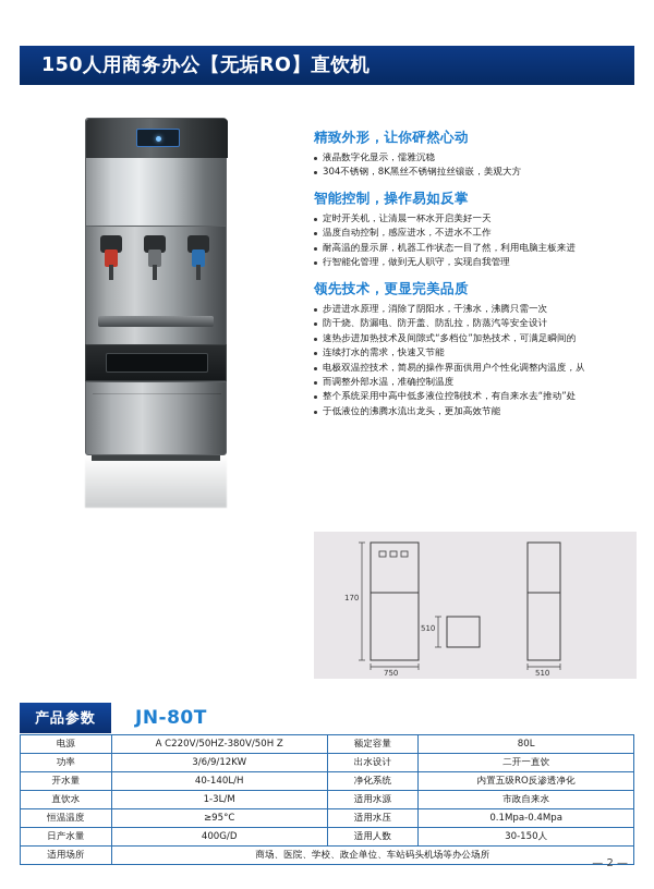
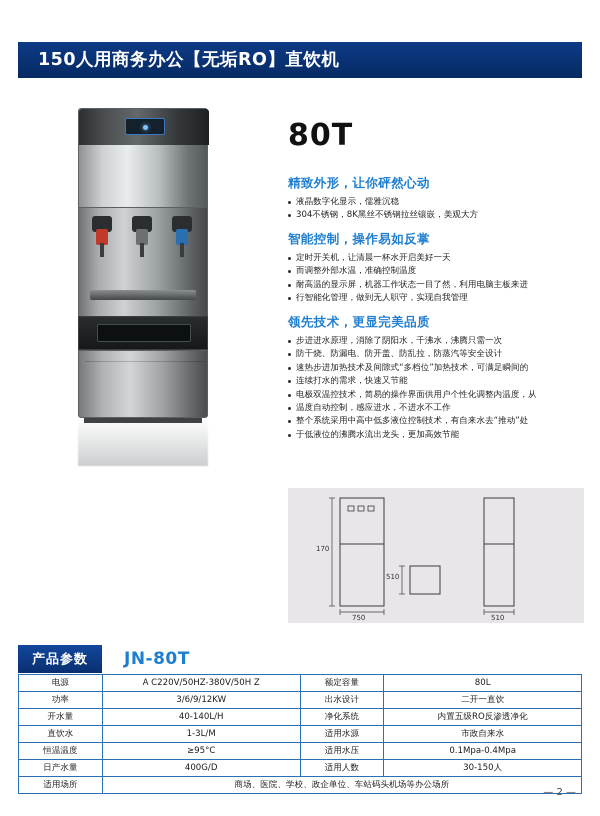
  150人用商务办公【无垢RO】直饮机
+ 80T
  精致外形，让你砰然心动
  液晶数字化显示，儒雅沉稳
  304不锈钢，8K黑丝不锈钢拉丝镶嵌，美观大方
  智能控制，操作易如反掌
  定时开关机，让清晨一杯水开启美好一天
- 温度自动控制，感应进水，不进水不工作
+ 而调整外部水温，准确控制温度
  耐高温的显示屏，机器工作状态一目了然，利用电脑主板来进
  行智能化管理，做到无人职守，实现自我管理
  领先技术，更显完美品质
  步进进水原理，消除了阴阳水，千沸水，沸腾只需一次
  防干烧、防漏电、防开盖、防乱拉，防蒸汽等安全设计
  速热步进加热技术及间隙式“多档位”加热技术，可满足瞬间的
  连续打水的需求，快速又节能
  电极双温控技术，简易的操作界面供用户个性化调整内温度，从
- 而调整外部水温，准确控制温度
+ 温度自动控制，感应进水，不进水不工作
  整个系统采用中高中低多液位控制技术，有自来水去“推动”处
  于低液位的沸腾水流出龙头，更加高效节能
  170
  750
  510
  510
  产品参数
  JN-80T
  电源	A C220V/50HZ-380V/50H Z	额定容量	80L
  功率	3/6/9/12KW	出水设计	二开一直饮
  开水量	40-140L/H	净化系统	内置五级RO反渗透净化
  直饮水	1-3L/M	适用水源	市政自来水
  恒温温度	≥95°C	适用水压	0.1Mpa-0.4Mpa
  日产水量	400G/D	适用人数	30-150人
  适用场所	商场、医院、学校、政企单位、车站码头机场等办公场所
  — 2 —
